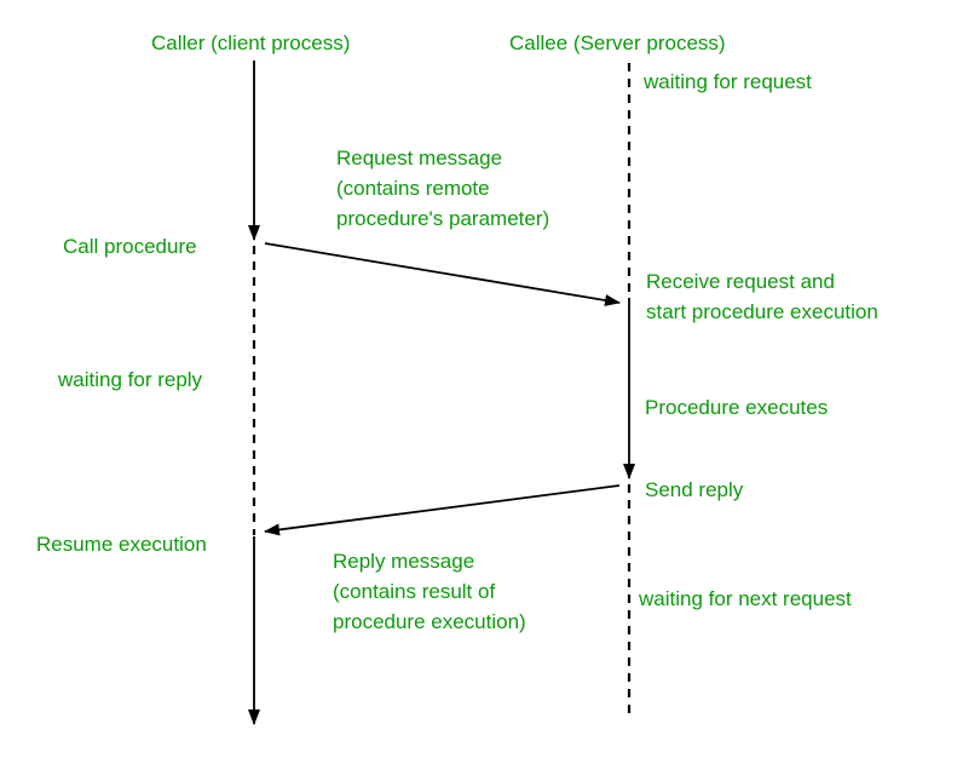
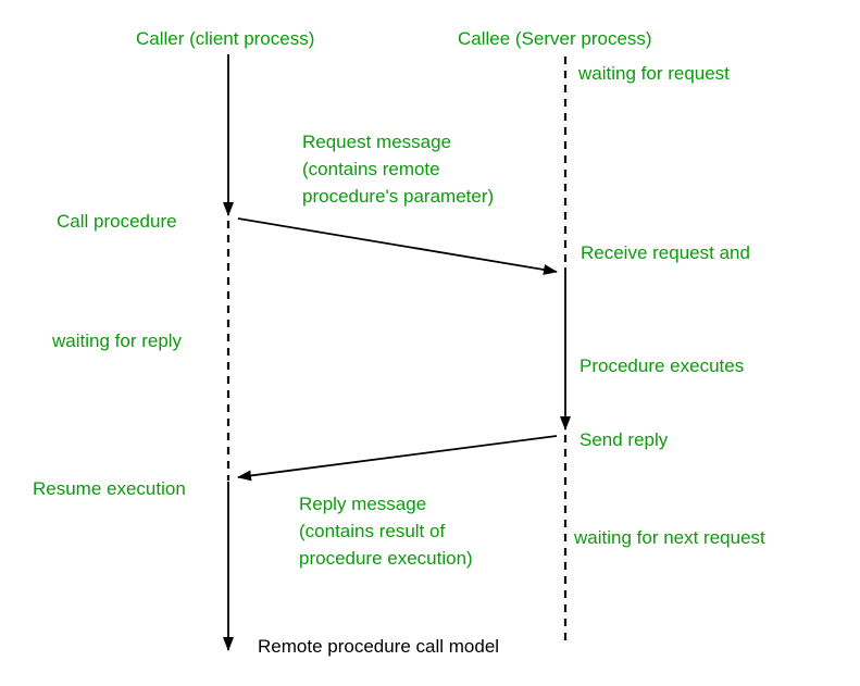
  Caller (client process)
  Callee (Server process)
  waiting for request
  Request message
  (contains remote
  procedure's parameter)
  Call procedure
  Receive request and
- start procedure execution
  waiting for reply
  Procedure executes
  Send reply
  Resume execution
  Reply message
  (contains result of
  procedure execution)
  waiting for next request
+ Remote procedure call model
